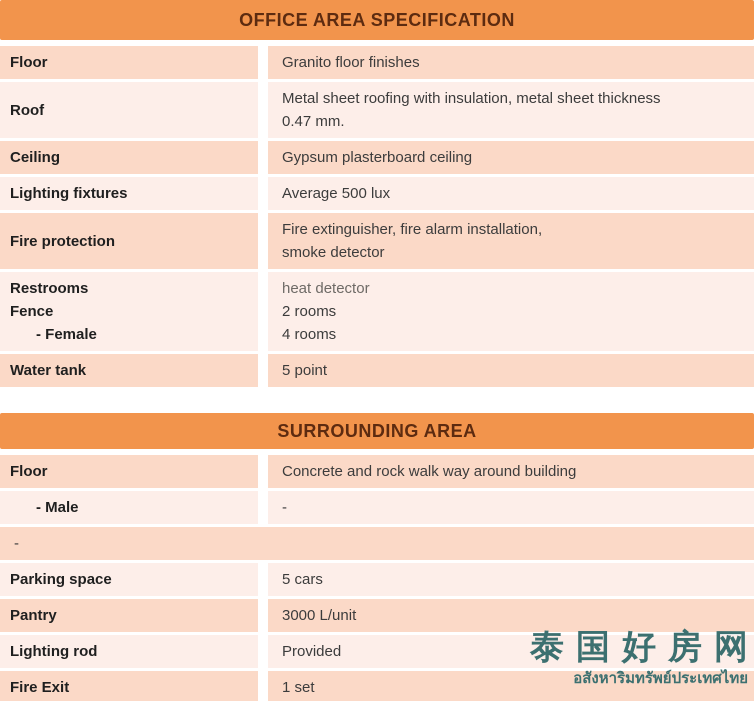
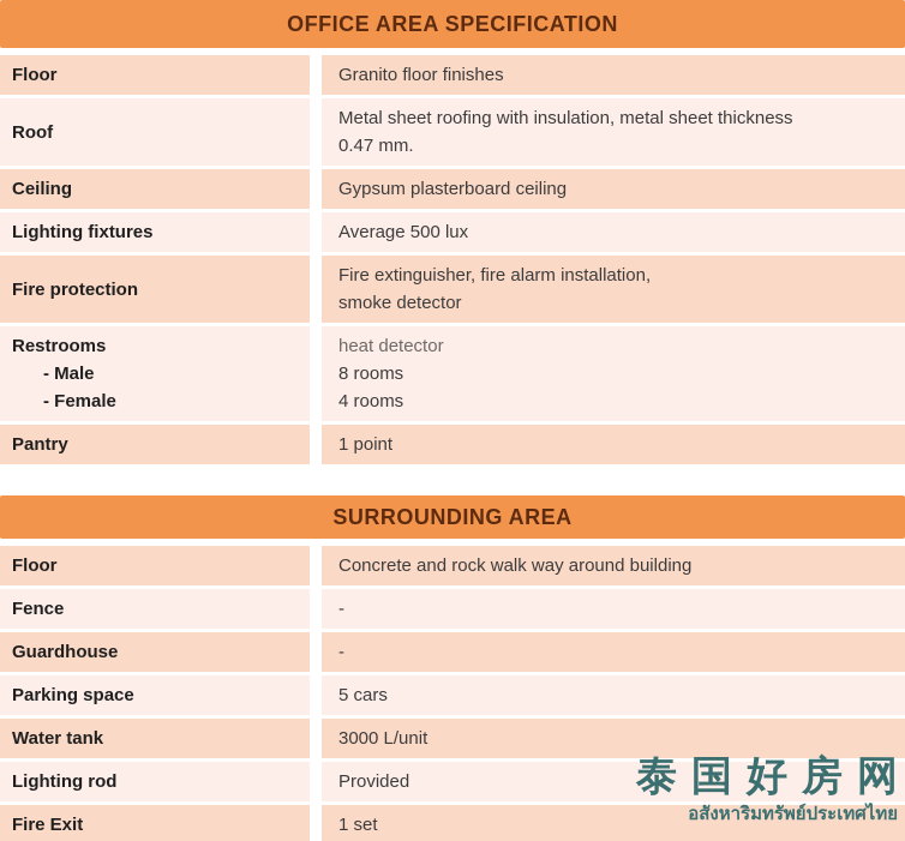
  OFFICE AREA SPECIFICATION
  Floor
  Granito floor finishes
  Roof
  Metal sheet roofing with insulation, metal sheet thickness
  0.47 mm.
  Ceiling
  Gypsum plasterboard ceiling
  Lighting fixtures
  Average 500 lux
  Fire protection
  Fire extinguisher, fire alarm installation,
  smoke detector
  Restrooms
- Fence
+ - Male
  - Female
  heat detector
- 2 rooms
+ 8 rooms
  4 rooms
- Water tank
+ Pantry
- 5 point
+ 1 point
  SURROUNDING AREA
  Floor
  Concrete and rock walk way around building
- - Male
+ Fence
  -
+ Guardhouse
  -
  Parking space
  5 cars
- Pantry
+ Water tank
  3000 L/unit
  Lighting rod
  Provided
  Fire Exit
  1 set
  泰国好房网
  อสังหาริมทรัพย์ประเทศไทย
